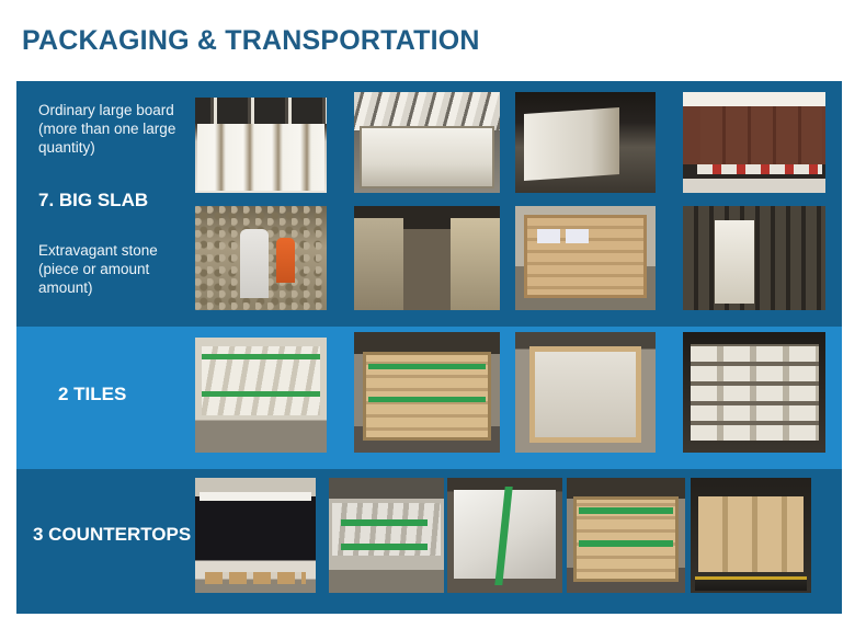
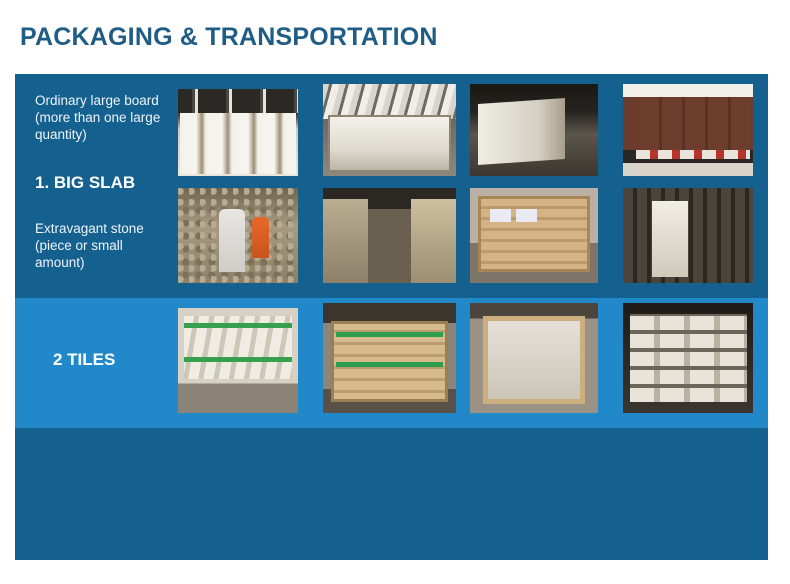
  PACKAGING & TRANSPORTATION
  Ordinary large board (more than one large quantity)
- 7. BIG SLAB
+ 1. BIG SLAB
- Extravagant stone (piece or amount amount)
+ Extravagant stone (piece or small amount)
  2 TILES
- 3 COUNTERTOPS
